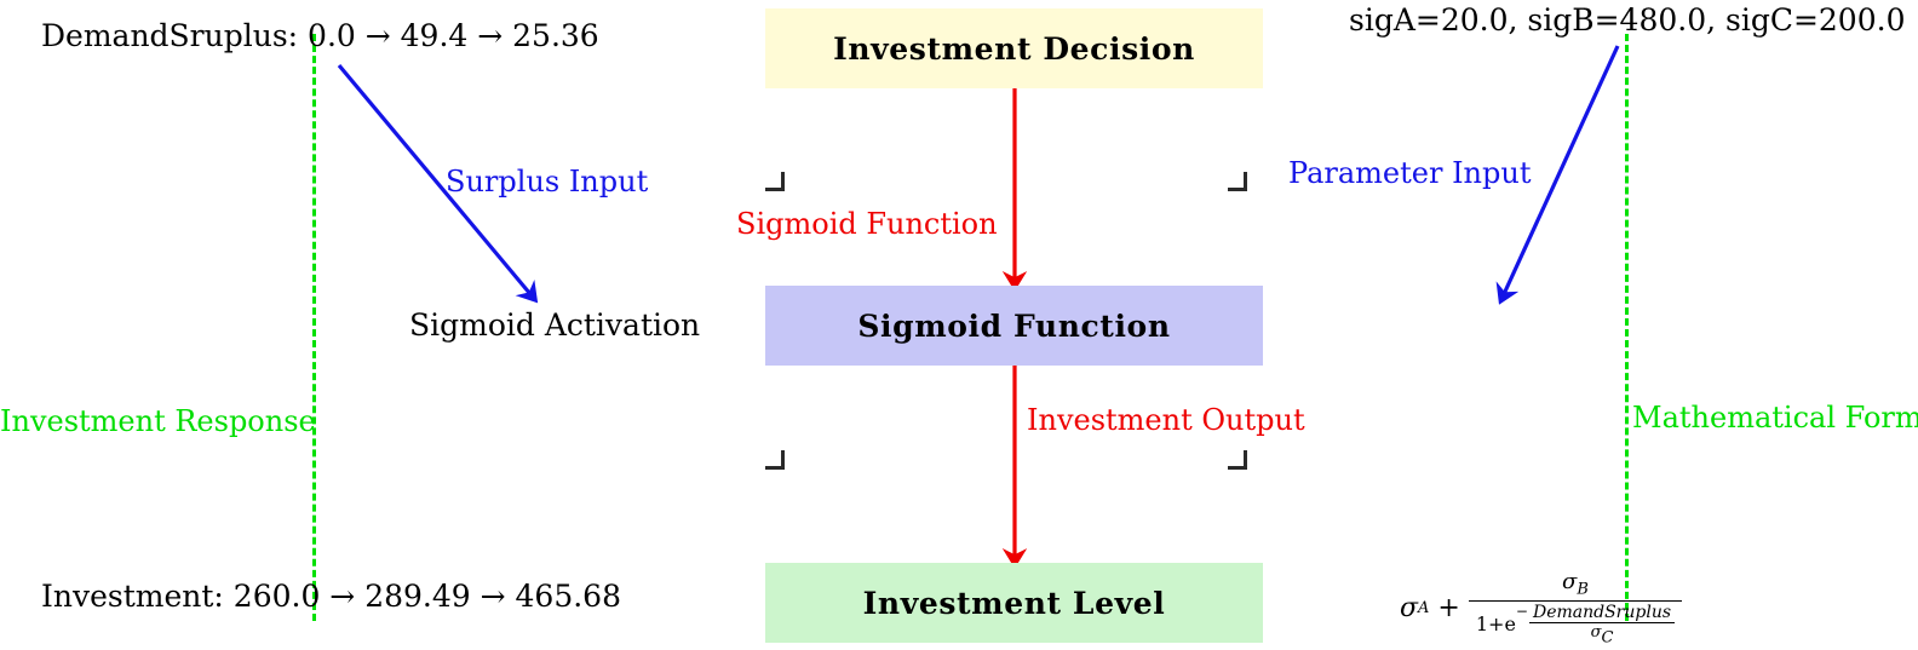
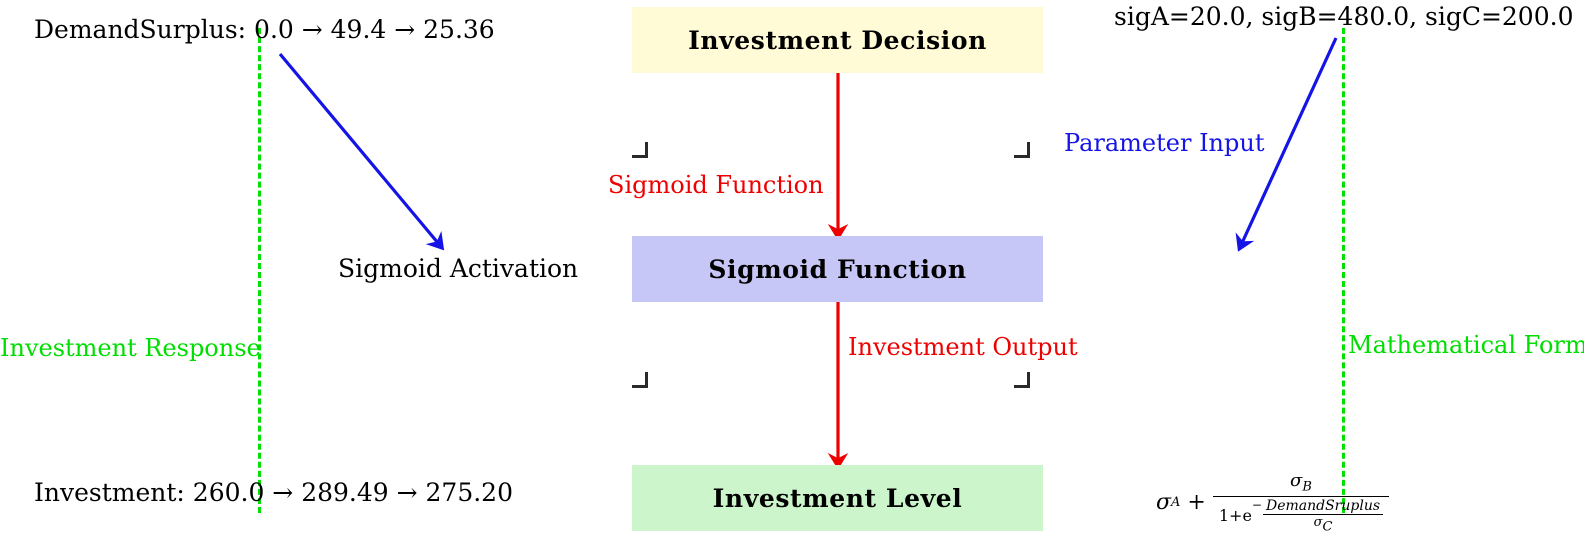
  Investment Decision
  Sigmoid Function
  Investment Level
- DemandSruplus: 0.0 → 49.4 → 25.36
+ DemandSurplus: 0.0 → 49.4 → 25.36
- Surplus Input
  Sigmoid Activation
  Investment Response
- Investment: 260.0 → 289.49 → 465.68
+ Investment: 260.0 → 289.49 → 275.20
  Sigmoid Function
  Investment Output
  sigA=20.0, sigB=480.0, sigC=200.0
  Parameter Input
  Mathematical Form
  σ
  A
  +
  σB
  1+e
  −
  DemandSruplus
  σC
